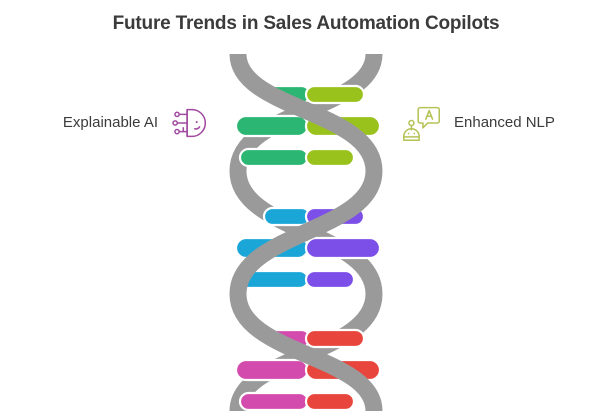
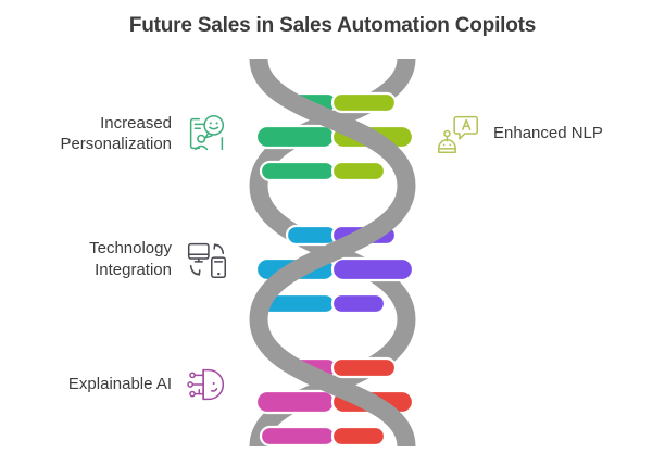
- Future Trends in Sales Automation Copilots
+ Future Sales in Sales Automation Copilots
+ Increased
+ Personalization
+ Technology
+ Integration
  Explainable AI
  Enhanced NLP
